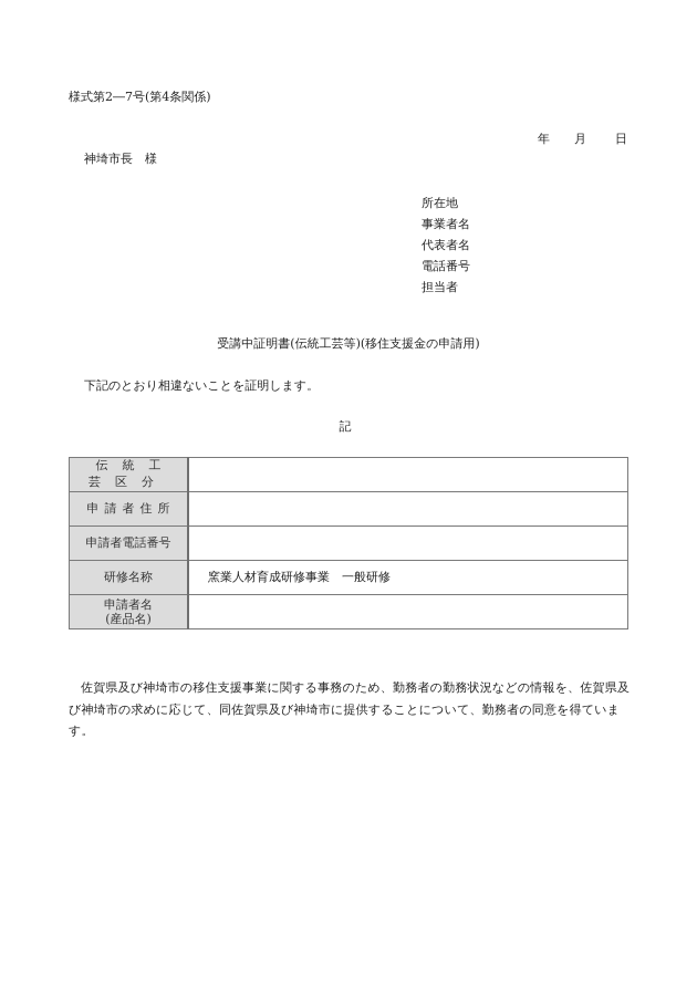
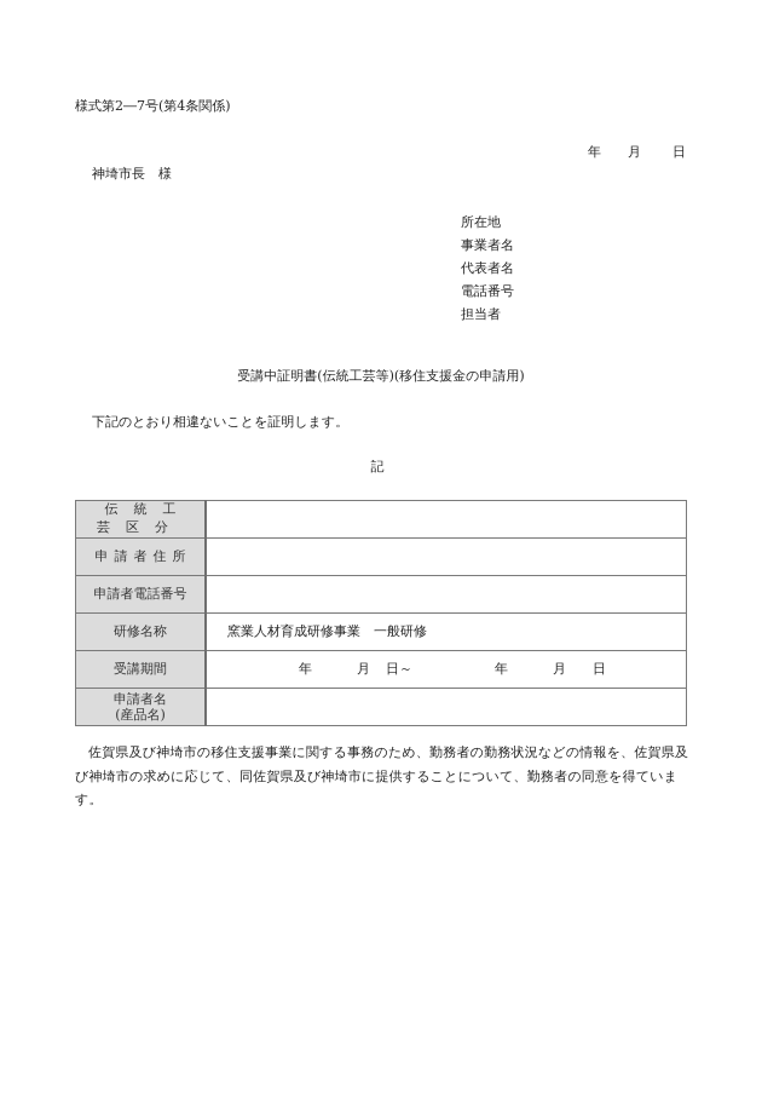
  様式第2―7号(第4条関係)
  年 月 日
  神埼市長 様
  所在地
  事業者名
  代表者名
  電話番号
  担当者
  受講中証明書(伝統工芸等)(移住支援金の申請用)
  下記のとおり相違ないことを証明します。
  記
  伝統工芸区分
  申請者住所
  申請者電話番号
  研修名称	窯業人材育成研修事業 一般研修
+ 受講期間	年 月 日～ 年 月 日
  申請者名 (産品名)
  佐賀県及び神埼市の移住支援事業に関する事務のため、勤務者の勤務状況などの情報を、佐賀県及び神埼市の求めに応じて、同佐賀県及び神埼市に提供することについて、勤務者の同意を得ています。
